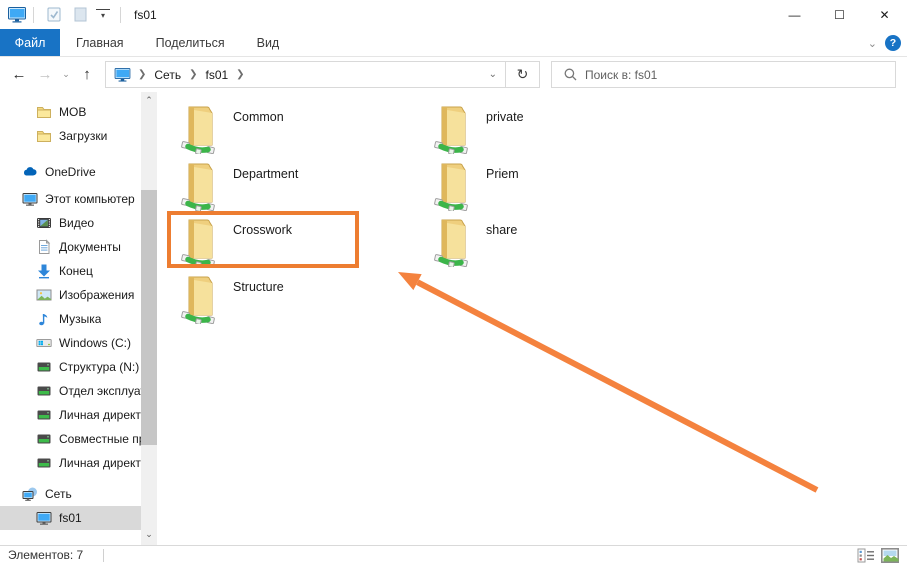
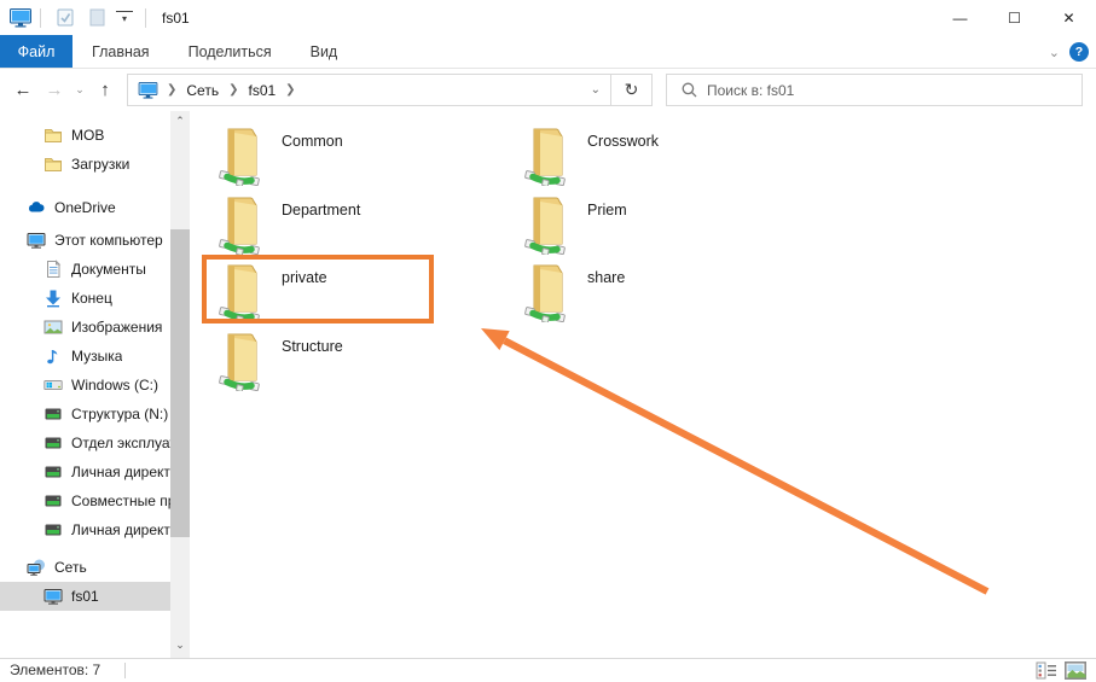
  ▾
  fs01
  —
  ☐
  ✕
  Файл
  Главная
  Поделиться
  Вид
  ⌄
  ?
  ←
  →
  ⌄
  ↑
  ❯
  Сеть
  ❯
  fs01
  ❯
  ⌄
  ↻
  Поиск в: fs01
  MOB
  Загрузки
  OneDrive
  Этот компьютер
- Видео
  Документы
  Конец
  Изображения
  Музыка
  Windows (C:)
  Структура (N:)
  Отдел эксплуа
  Личная директ
  Совместные п
  Личная директ
  Сеть
  fs01
  ⌃
  ⌄
  Common
- private
+ Crosswork
  Department
  Priem
- Crosswork
+ private
  share
  Structure
  Элементов: 7
